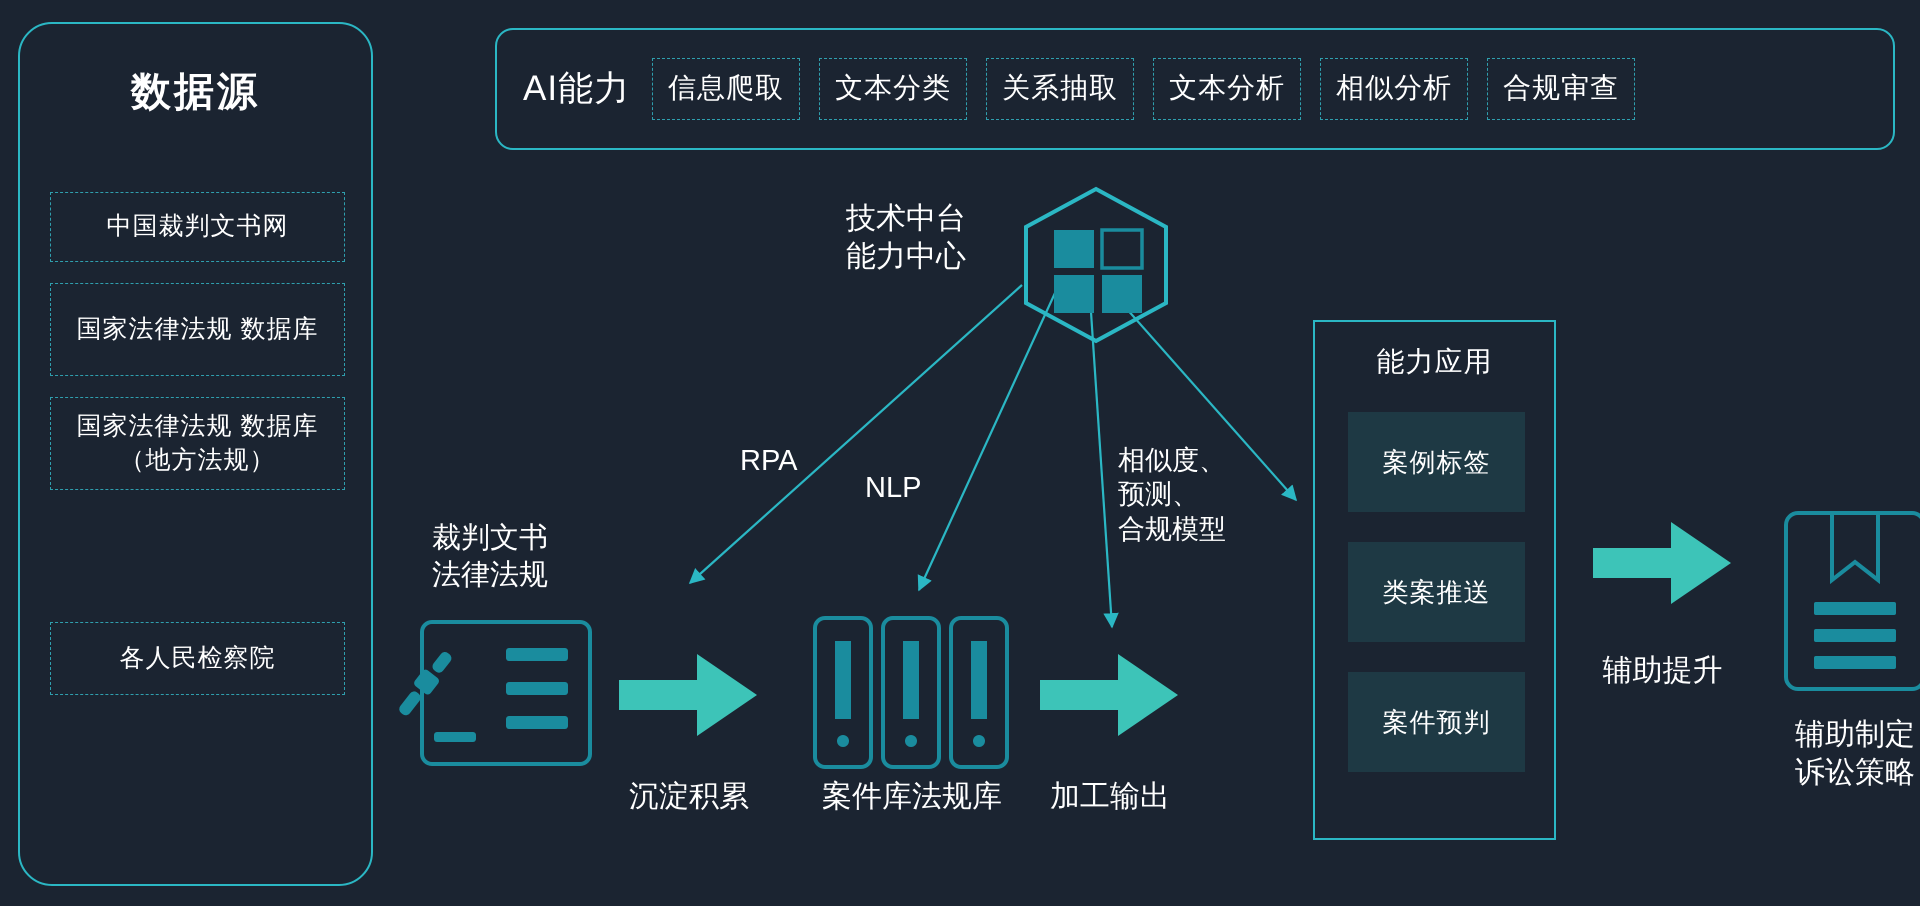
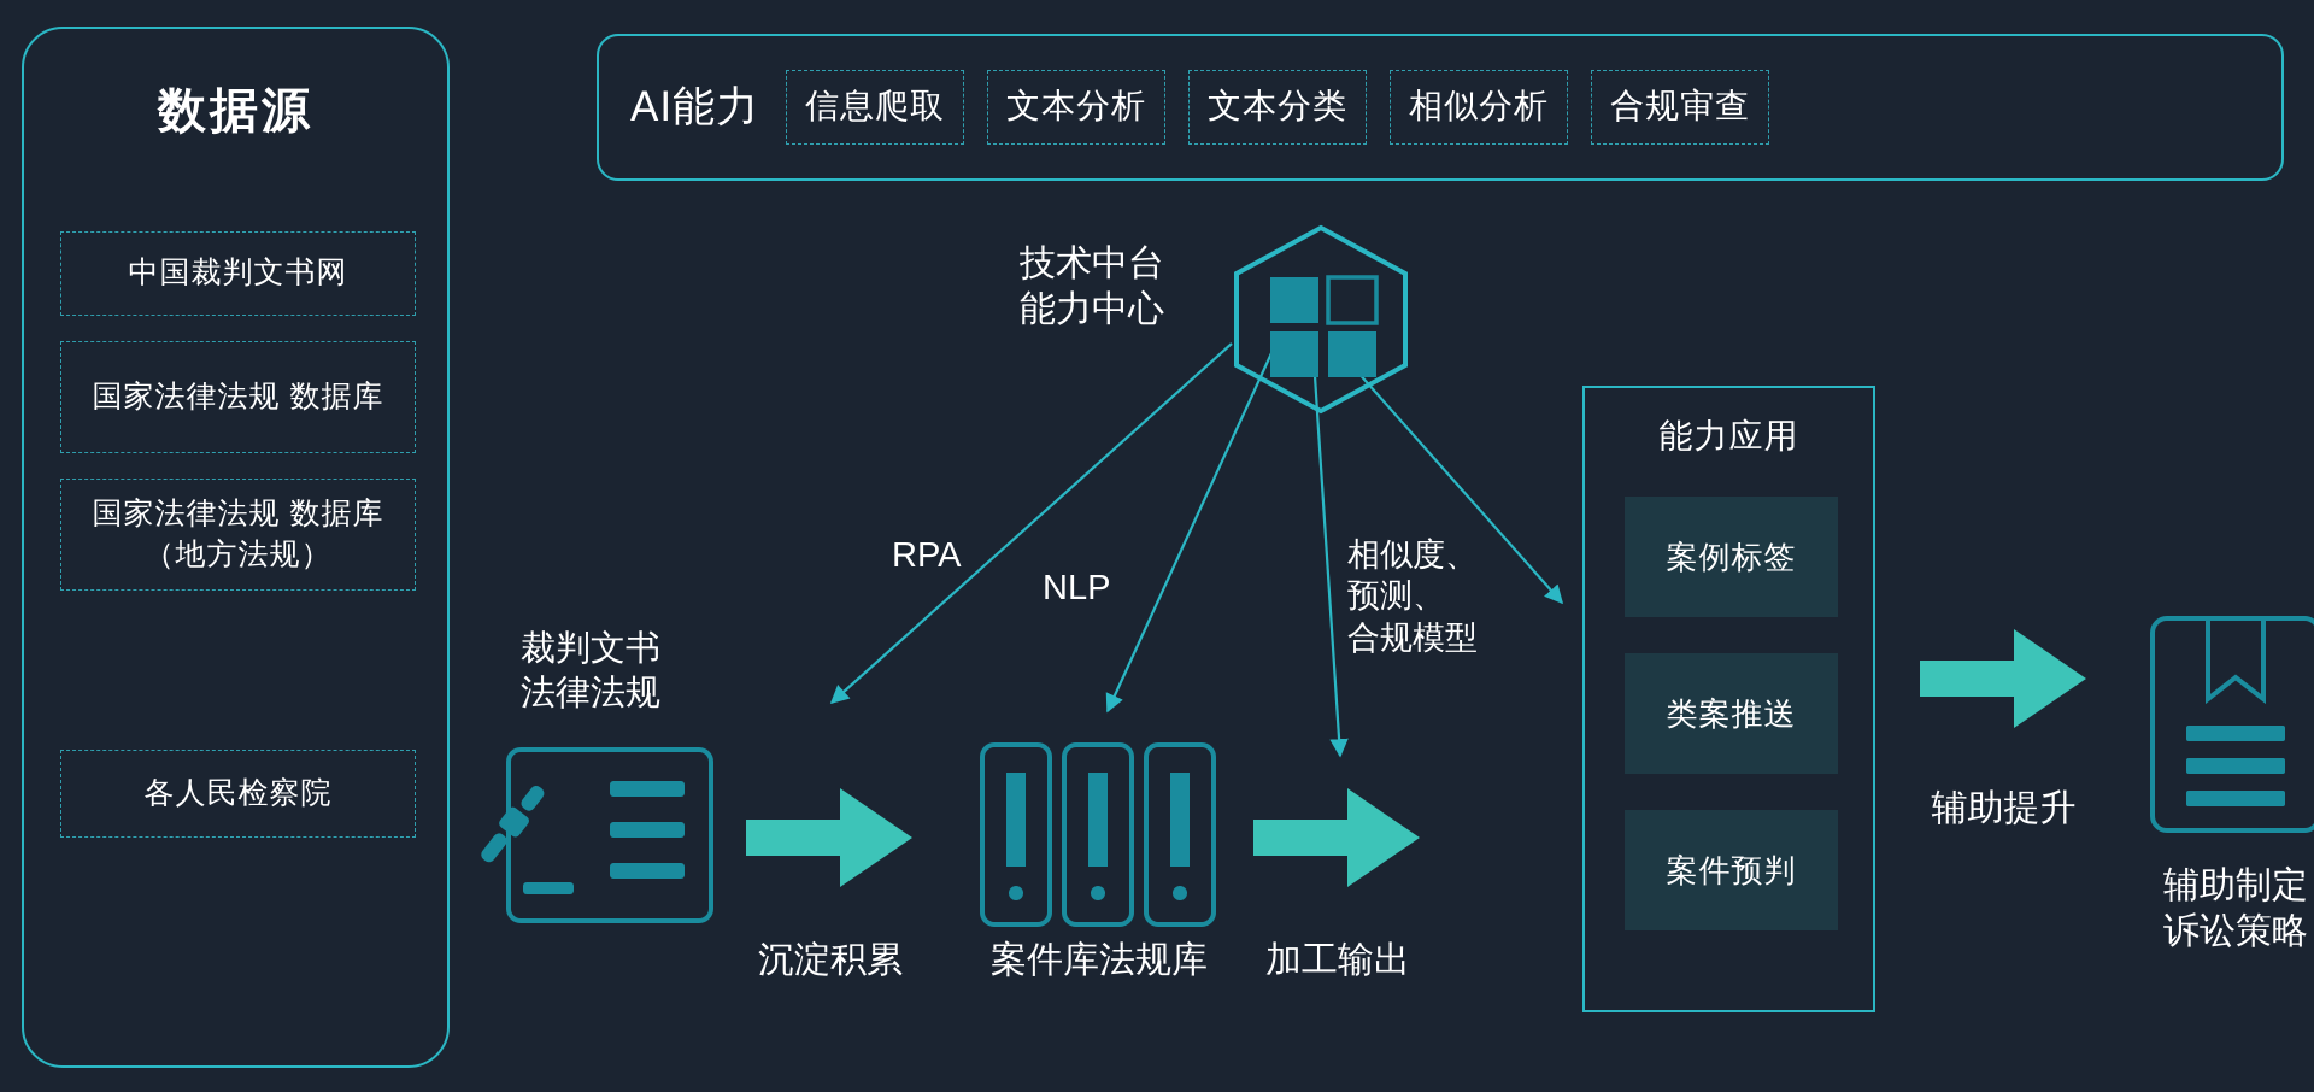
  数据源
  中国裁判文书网
  国家法律法规 数据库
  国家法律法规 数据库（地方法规）
  各人民检察院
  AI能力
  信息爬取
- 文本分类
+ 文本分析
- 关系抽取
- 文本分析
+ 文本分类
  相似分析
  合规审查
  RPA
  NLP
  相似度、
  预测、
  合规模型
  技术中台
  能力中心
  裁判文书
  法律法规
  沉淀积累
  案件库法规库
  加工输出
  能力应用
  案例标签
  类案推送
  案件预判
  辅助提升
  辅助制定
  诉讼策略
